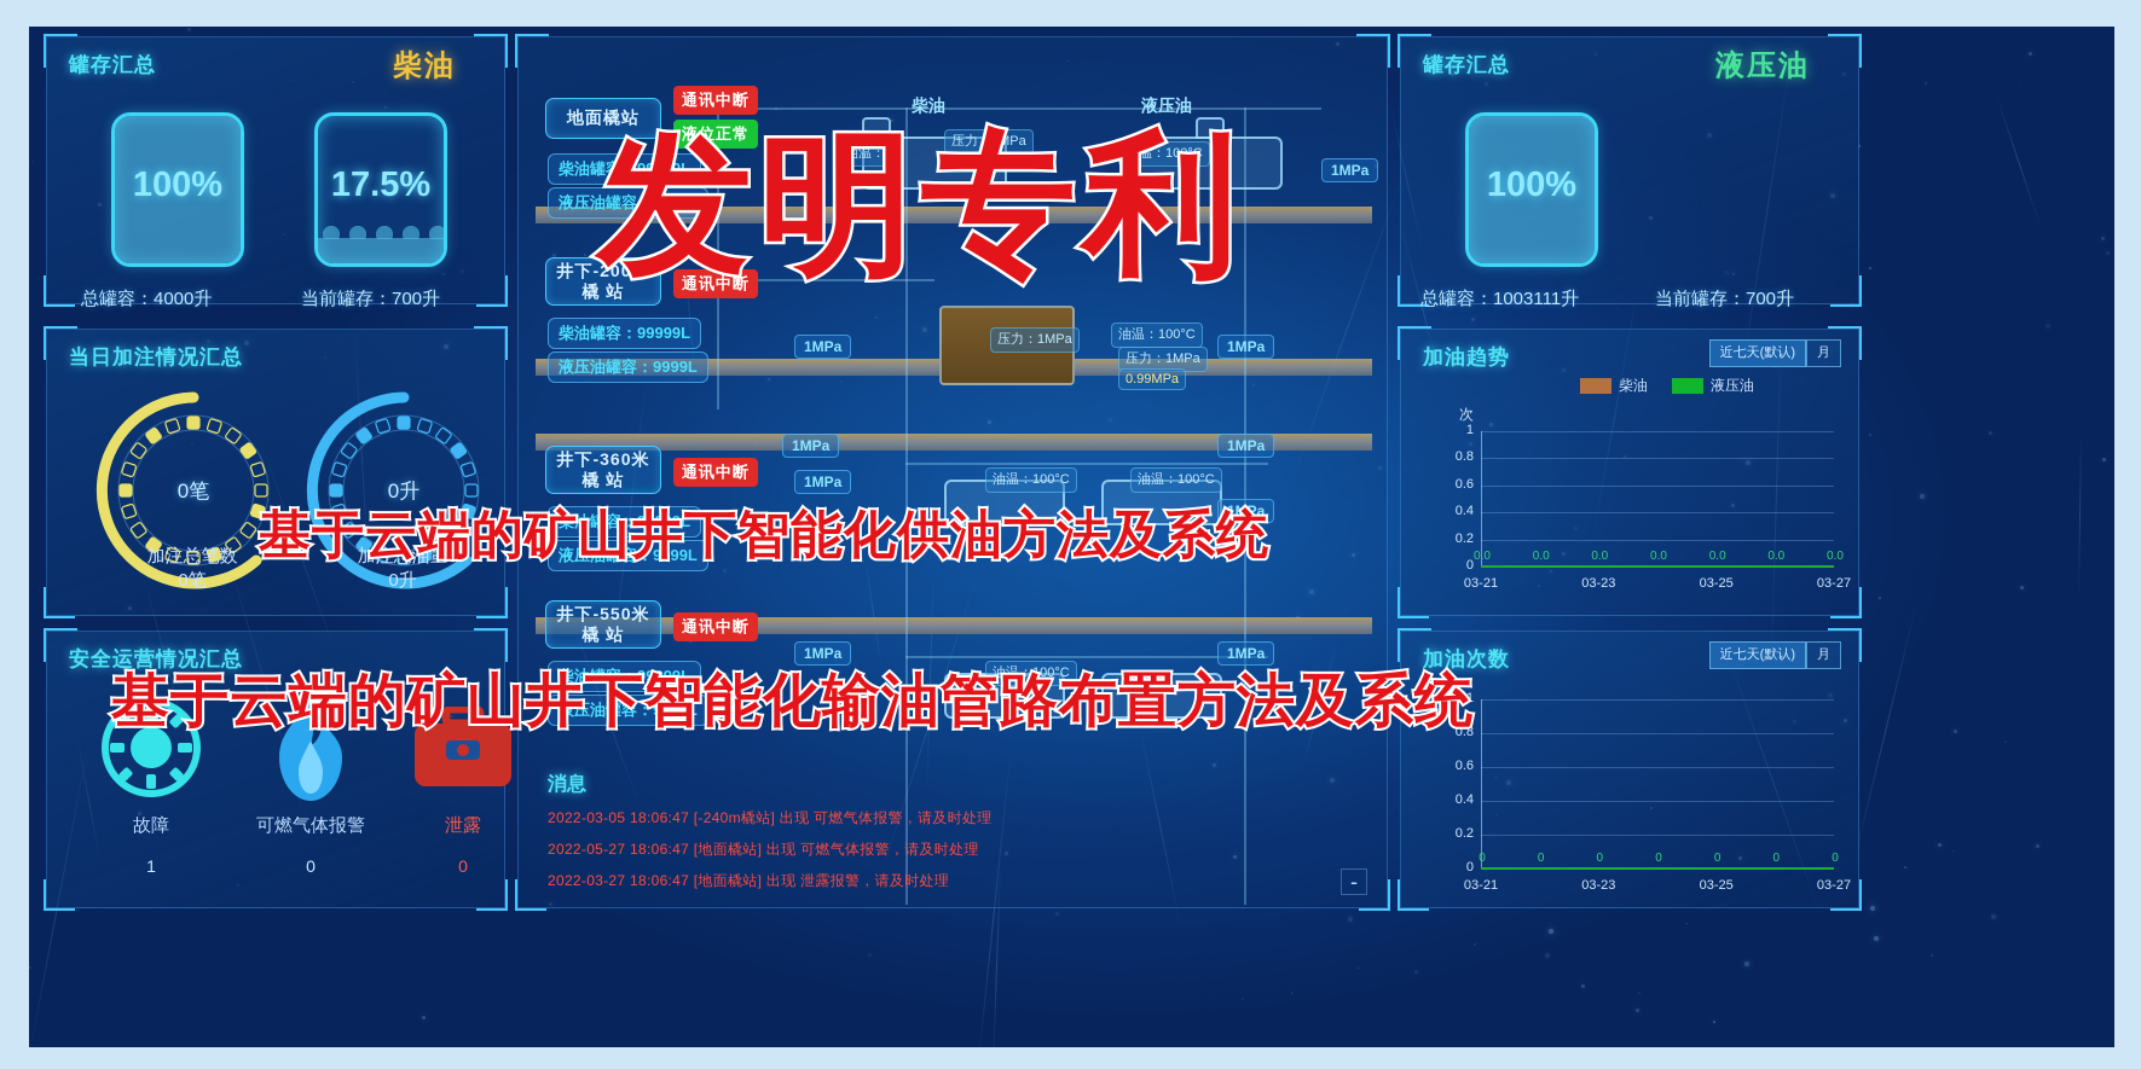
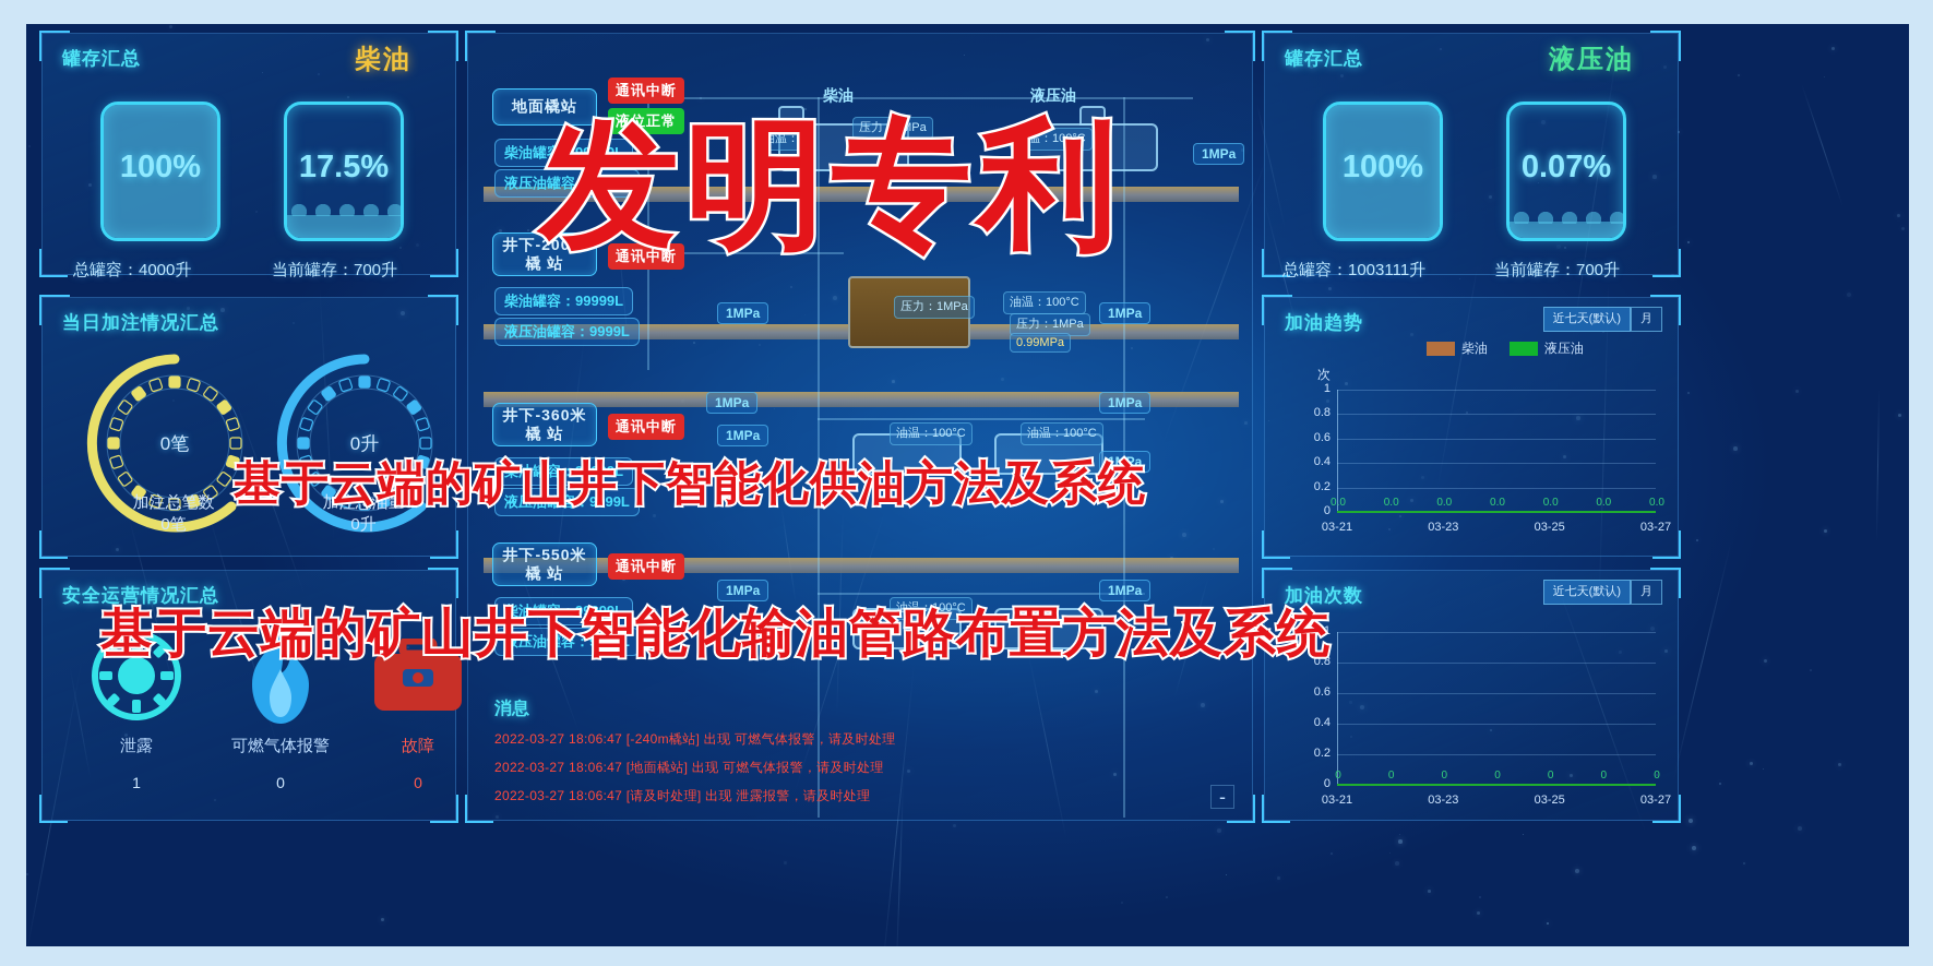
  罐存汇总
  柴油
  100%
  17.5%
  总罐容：4000升
  当前罐存：700升
  当日加注情况汇总
  0笔
  0升
  加注总笔数
  0笔
  加注总油量
  0升
  安全运营情况汇总
- 故障
+ 泄露
  可燃气体报警
- 泄露
+ 故障
  1
  0
  0
  柴油
  液压油
  油温：
  压力：1MPa
  油温：100°C
  压力：1MPa
  油温：100°C
  压力：1MPa
  0.99MPa
  油温：100°C
  油温：100°C
  油温：100°C
  1MPa
  1MPa
  1MPa
  1MPa
  1MPa
  1MPa
  1MPa
  1MPa
  1MPa
  地面橇站
  通讯中断
  液位正常
  柴油罐容：99999L
  液压油罐容：9999L
  井下-200米
  橇 站
  通讯中断
  柴油罐容：99999L
  液压油罐容：9999L
  井下-360米
  橇 站
  通讯中断
  柴油罐容：99999L
  液压油罐容：9999L
  井下-550米
  橇 站
  通讯中断
  柴油罐容：99999L
  液压油罐容：9999L
  消息
- 2022-03-05 18:06:47 [-240m橇站] 出现 可燃气体报警，请及时处理
+ 2022-03-27 18:06:47 [-240m橇站] 出现 可燃气体报警，请及时处理
- 2022-05-27 18:06:47 [地面橇站] 出现 可燃气体报警，请及时处理
+ 2022-03-27 18:06:47 [地面橇站] 出现 可燃气体报警，请及时处理
- 2022-03-27 18:06:47 [地面橇站] 出现 泄露报警，请及时处理
+ 2022-03-27 18:06:47 [请及时处理] 出现 泄露报警，请及时处理
  -
  罐存汇总
  液压油
  100%
+ 0.07%
  总罐容：1003111升
  当前罐存：700升
  加油趋势
  近七天(默认)
  月
  柴油
  液压油
  次
  0
  0.2
  0.4
  0.6
  0.8
  1
  03-21
  03-23
  03-25
  03-27
  0.0
  0.0
  0.0
  0.0
  0.0
  0.0
  0.0
  加油次数
  近七天(默认)
  月
  0
  0.2
  0.4
  0.6
  0.8
  1
  03-21
  03-23
  03-25
  03-27
  0
  0
  0
  0
  0
  0
  0
  发明专利
  基于云端的矿山井下智能化供油方法及系统
  基于云端的矿山井下智能化输油管路布置方法及系统
